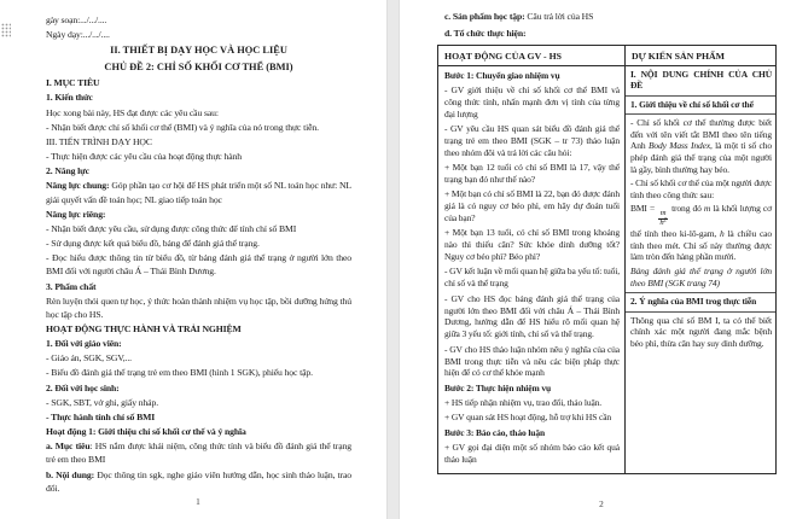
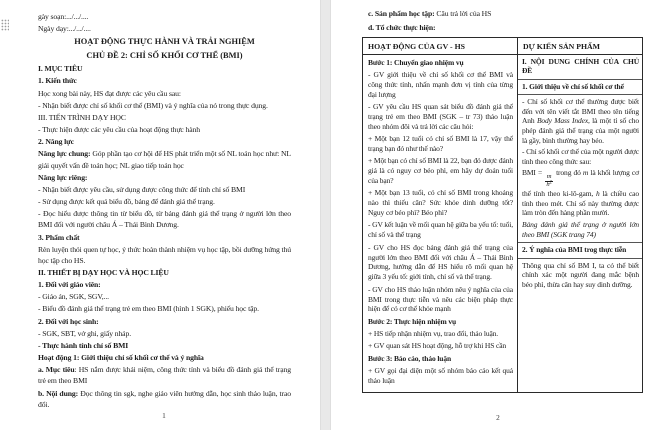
  gày soạn:.../.../....
  Ngày dạy:.../.../....
- II. THIẾT BỊ DẠY HỌC VÀ HỌC LIỆU
+ HOẠT ĐỘNG THỰC HÀNH VÀ TRẢI NGHIỆM
  CHỦ ĐỀ 2: CHỈ SỐ KHỐI CƠ THỂ (BMI)
  I. MỤC TIÊU
  1. Kiến thức
  Học xong bài này, HS đạt được các yêu cầu sau:
- - Nhận biết được chỉ số khối cơ thể (BMI) và ý nghĩa của nó trong thực tiễn.
+ - Nhận biết được chỉ số khối cơ thể (BMI) và ý nghĩa của nó trong thực dụng.
  III. TIẾN TRÌNH DẠY HỌC
  - Thực hiện được các yêu cầu của hoạt động thực hành
  2. Năng lực
  Năng lực chung: Góp phần tạo cơ hội để HS phát triển một số NL toán học như: NL giải quyết vấn đề toán học; NL giao tiếp toán học
  Năng lực riêng:
  - Nhận biết được yêu cầu, sử dụng được công thức để tính chỉ số BMI
  - Sử dụng được kết quả biểu đồ, bảng để đánh giá thể trạng.
  - Đọc hiểu được thông tin từ biểu đồ, từ bảng đánh giá thể trạng ở người lớn theo BMI đối với người châu Á – Thái Bình Dương.
  3. Phẩm chất
  Rèn luyện thói quen tự học, ý thức hoàn thành nhiệm vụ học tập, bồi dưỡng hứng thú học tập cho HS.
- HOẠT ĐỘNG THỰC HÀNH VÀ TRẢI NGHIỆM
+ II. THIẾT BỊ DẠY HỌC VÀ HỌC LIỆU
  1. Đối với giáo viên:
  - Giáo án, SGK, SGV,...
  - Biểu đồ đánh giá thể trạng trẻ em theo BMI (hình 1 SGK), phiếu học tập.
  2. Đối với học sinh:
  - SGK, SBT, vở ghi, giấy nháp.
  - Thực hành tính chỉ số BMI
  Hoạt động 1: Giới thiệu chỉ số khối cơ thể và ý nghĩa
  a. Mục tiêu: HS nắm được khái niệm, công thức tính và biểu đồ đánh giá thể trạng trẻ em theo BMI
  b. Nội dung: Đọc thông tin sgk, nghe giáo viên hướng dẫn, học sinh thảo luận, trao đổi.
  c. Sản phẩm học tập: Câu trả lời của HS
  d. Tổ chức thực hiện:
  HOẠT ĐỘNG CỦA GV - HS
  DỰ KIẾN SẢN PHẨM
  Bước 1: Chuyển giao nhiệm vụ
  - GV giới thiệu về chỉ số khối cơ thể BMI và công thức tính, nhấn mạnh đơn vị tính của từng đại lượng
  - GV yêu cầu HS quan sát biểu đồ đánh giá thể trạng trẻ em theo BMI (SGK – tr 73) thảo luận theo nhóm đôi và trả lời các câu hỏi:
  + Một bạn 12 tuổi có chỉ số BMI là 17, vậy thể trạng bạn đó như thế nào?
  + Một bạn có chỉ số BMI là 22, bạn đó được đánh giá là có nguy cơ béo phì, em hãy dự đoán tuổi của bạn?
  + Một bạn 13 tuổi, có chỉ số BMI trong khoảng nào thì thiếu cân? Sức khỏe dinh dưỡng tốt? Nguy cơ béo phì? Béo phì?
  - GV kết luận về mối quan hệ giữa ba yếu tố: tuổi, chỉ số và thể trạng
  - GV cho HS đọc bảng đánh giá thể trạng của người lớn theo BMI đối với châu Á – Thái Bình Dương, hướng dẫn để HS hiểu rõ mối quan hệ giữa 3 yếu tố: giới tính, chỉ số và thể trạng.
  - GV cho HS thảo luận nhóm nêu ý nghĩa của của BMI trong thực tiễn và nêu các biện pháp thực hiện để có cơ thể khỏe mạnh
  Bước 2: Thực hiện nhiệm vụ
  + HS tiếp nhận nhiệm vụ, trao đổi, thảo luận.
  + GV quan sát HS hoạt động, hỗ trợ khi HS cần
  Bước 3: Báo cáo, thảo luận
  + GV gọi đại diện một số nhóm báo cáo kết quả thảo luận
  I. NỘI DUNG CHÍNH CỦA CHỦ ĐỀ
  1. Giới thiệu về chỉ số khối cơ thể
  - Chỉ số khối cơ thể thường được biết đến với tên viết tắt BMI theo tên tiếng Anh Body Mass Index, là một tỉ số cho phép đánh giá thể trạng của một người là gầy, bình thường hay béo.
  - Chỉ số khối cơ thể của một người được tính theo công thức sau:
  BMI =
  trong đó m là khối lượng cơ thể tính theo ki-lô-gam, h là chiều cao tính theo mét. Chỉ số này thường được làm tròn đến hàng phần mười.
  Bảng đánh giá thể trạng ở người lớn theo BMI (SGK trang 74)
  2. Ý nghĩa của BMI trog thực tiễn
  Thông qua chỉ số BM I, ta có thể biết chính xác một người đang mắc bệnh béo phì, thừa cân hay suy dinh dưỡng.
  1
  2
